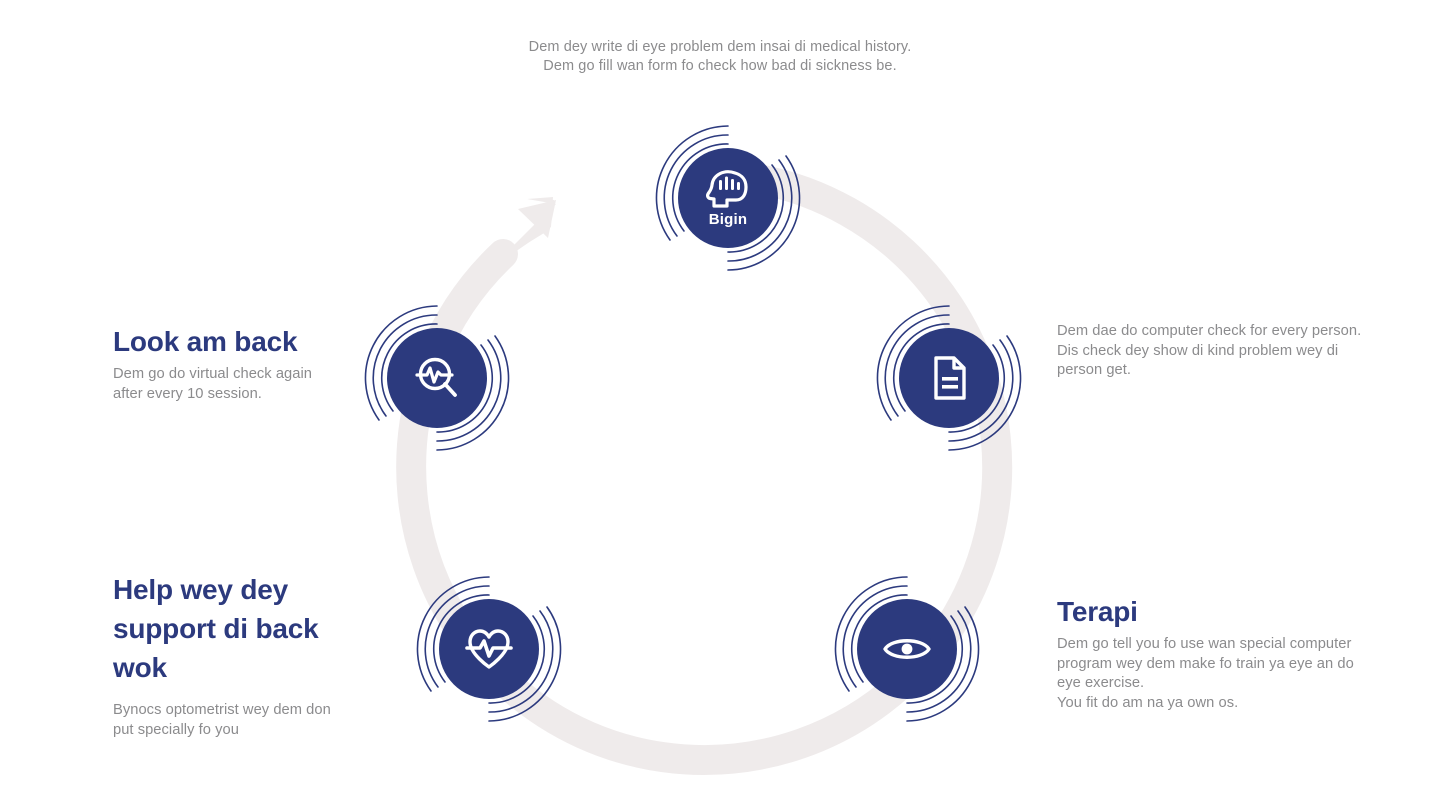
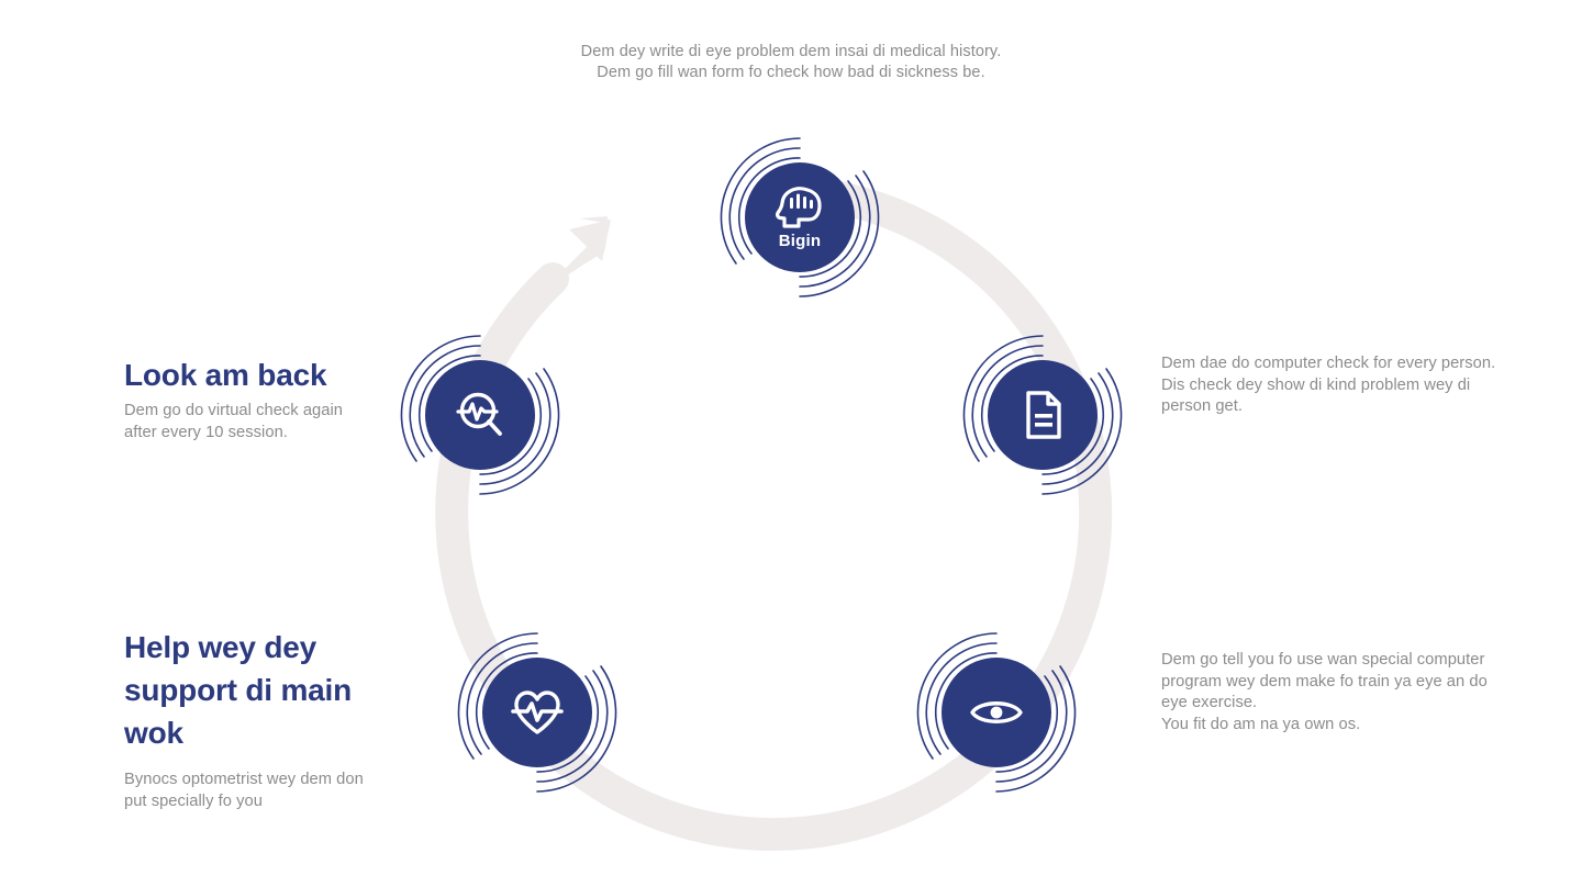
  Dem dey write di eye problem dem insai di medical history.
  Dem go fill wan form fo check how bad di sickness be.
  Bigin
  Look am back
  Dem go do virtual check again
  after every 10 session.
- Help wey dey support di back wok
+ Help wey dey support di main wok
  Bynocs optometrist wey dem don
  put specially fo you
  Dem dae do computer check for every person.
  Dis check dey show di kind problem wey di
  person get.
- Terapi
  Dem go tell you fo use wan special computer
  program wey dem make fo train ya eye an do
  eye exercise.
  You fit do am na ya own os.
